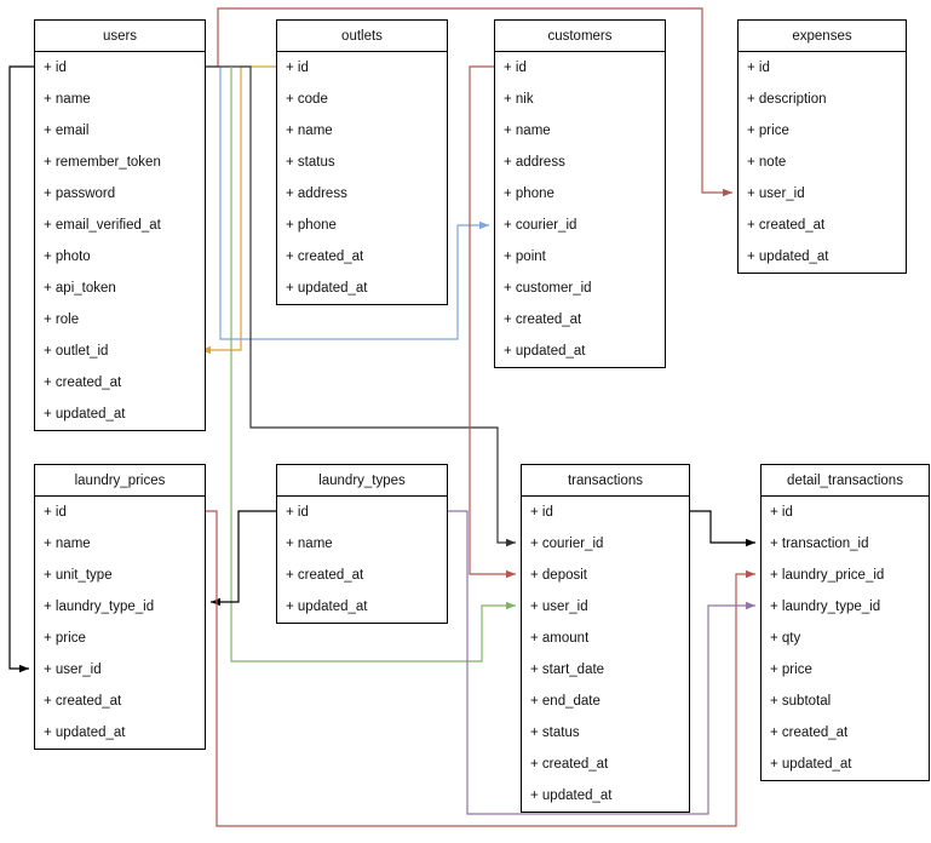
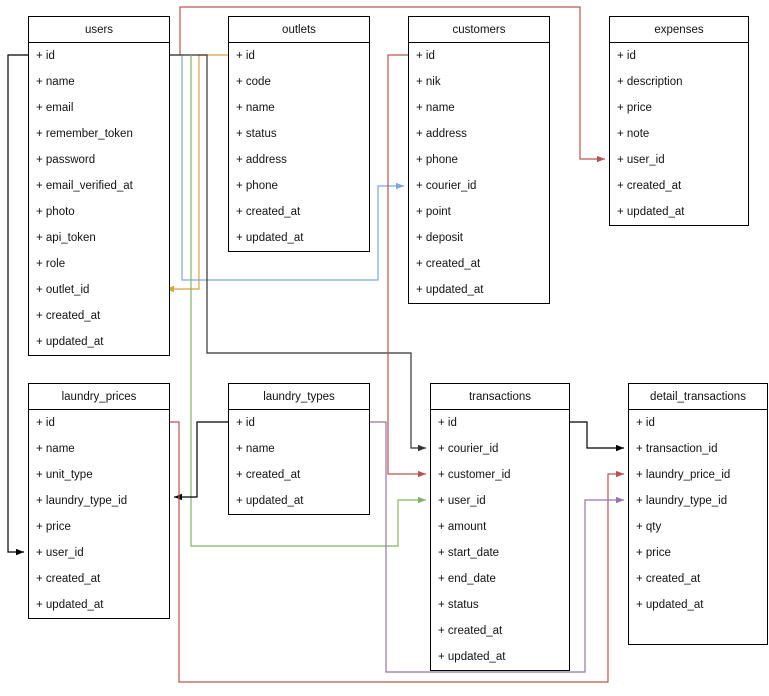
  users
  + id
  + name
  + email
  + remember_token
  + password
  + email_verified_at
  + photo
  + api_token
  + role
  + outlet_id
  + created_at
  + updated_at
  outlets
  + id
  + code
  + name
  + status
  + address
  + phone
  + created_at
  + updated_at
  customers
  + id
  + nik
  + name
  + address
  + phone
  + courier_id
  + point
- + customer_id
+ + deposit
  + created_at
  + updated_at
  expenses
  + id
  + description
  + price
  + note
  + user_id
  + created_at
  + updated_at
  laundry_prices
  + id
  + name
  + unit_type
  + laundry_type_id
  + price
  + user_id
  + created_at
  + updated_at
  laundry_types
  + id
  + name
  + created_at
  + updated_at
  transactions
  + id
  + courier_id
- + deposit
+ + customer_id
  + user_id
  + amount
  + start_date
  + end_date
  + status
  + created_at
  + updated_at
  detail_transactions
  + id
  + transaction_id
  + laundry_price_id
  + laundry_type_id
  + qty
  + price
- + subtotal
  + created_at
  + updated_at
